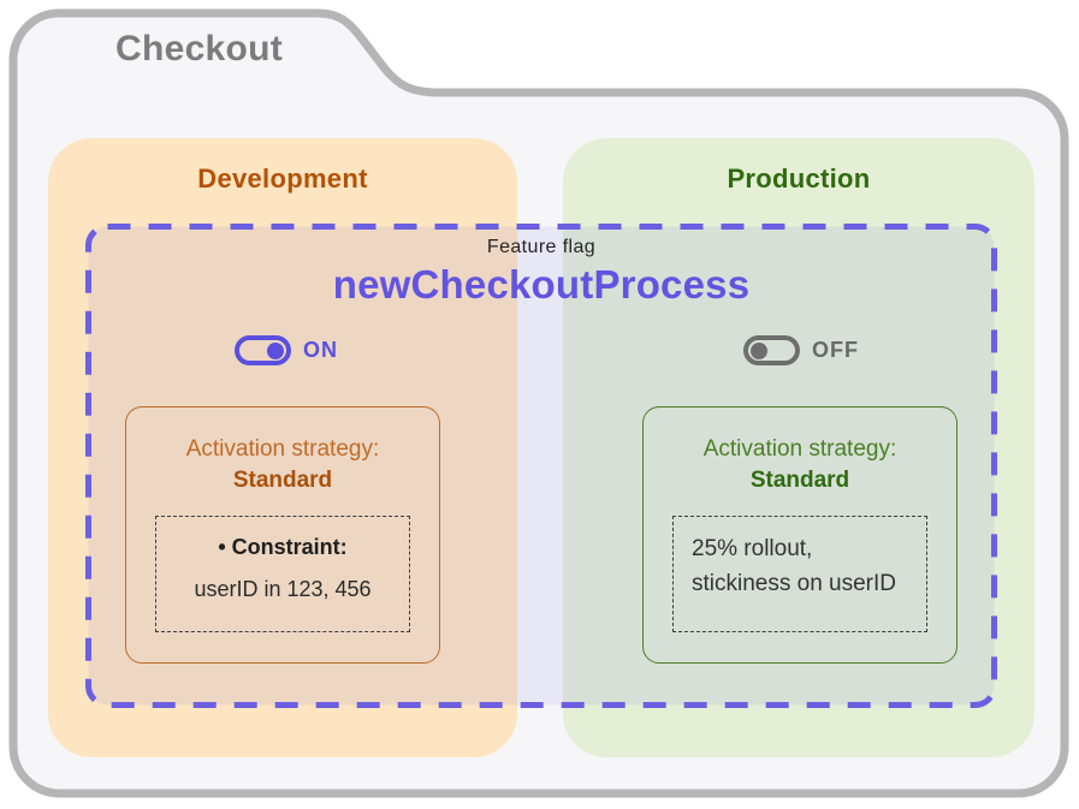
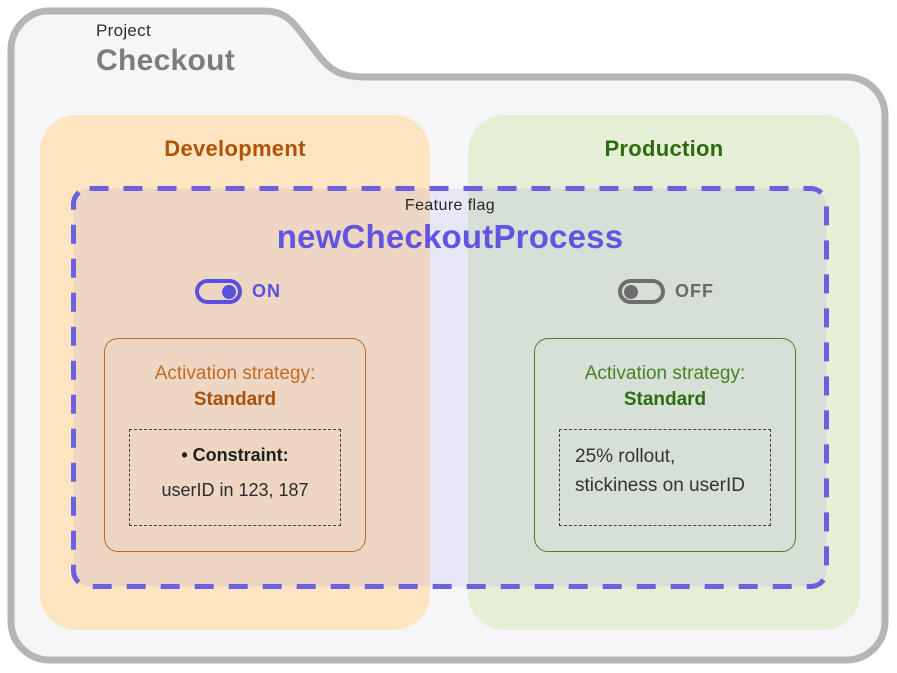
+ Project
  Checkout
  Development
  Production
  Feature flag
  newCheckoutProcess
  ON
  OFF
  Activation strategy:
  Standard
  • Constraint:
- userID in 123, 456
+ userID in 123, 187
  Activation strategy:
  Standard
  25% rollout,
  stickiness on userID
